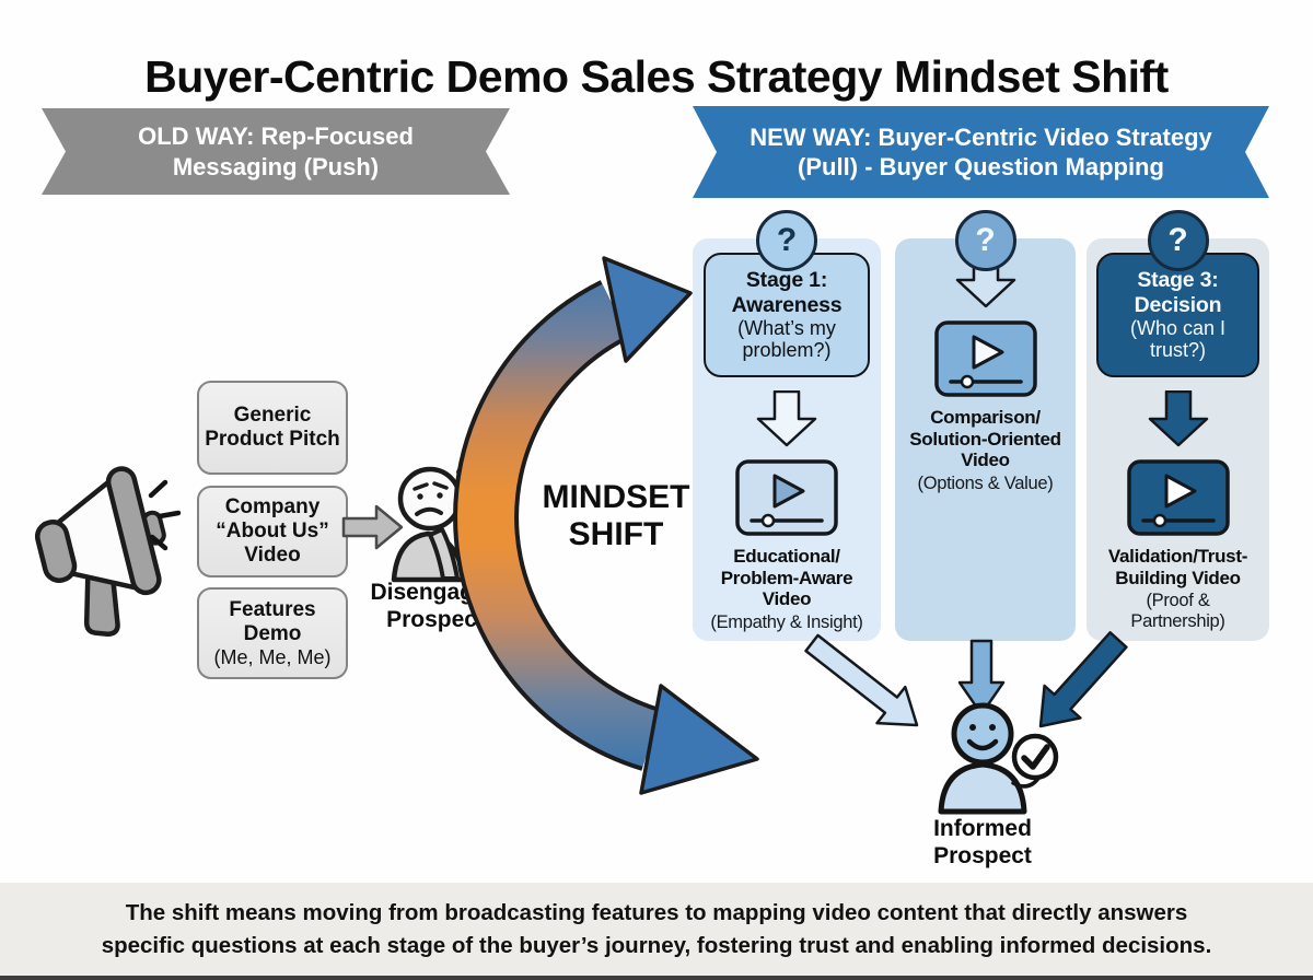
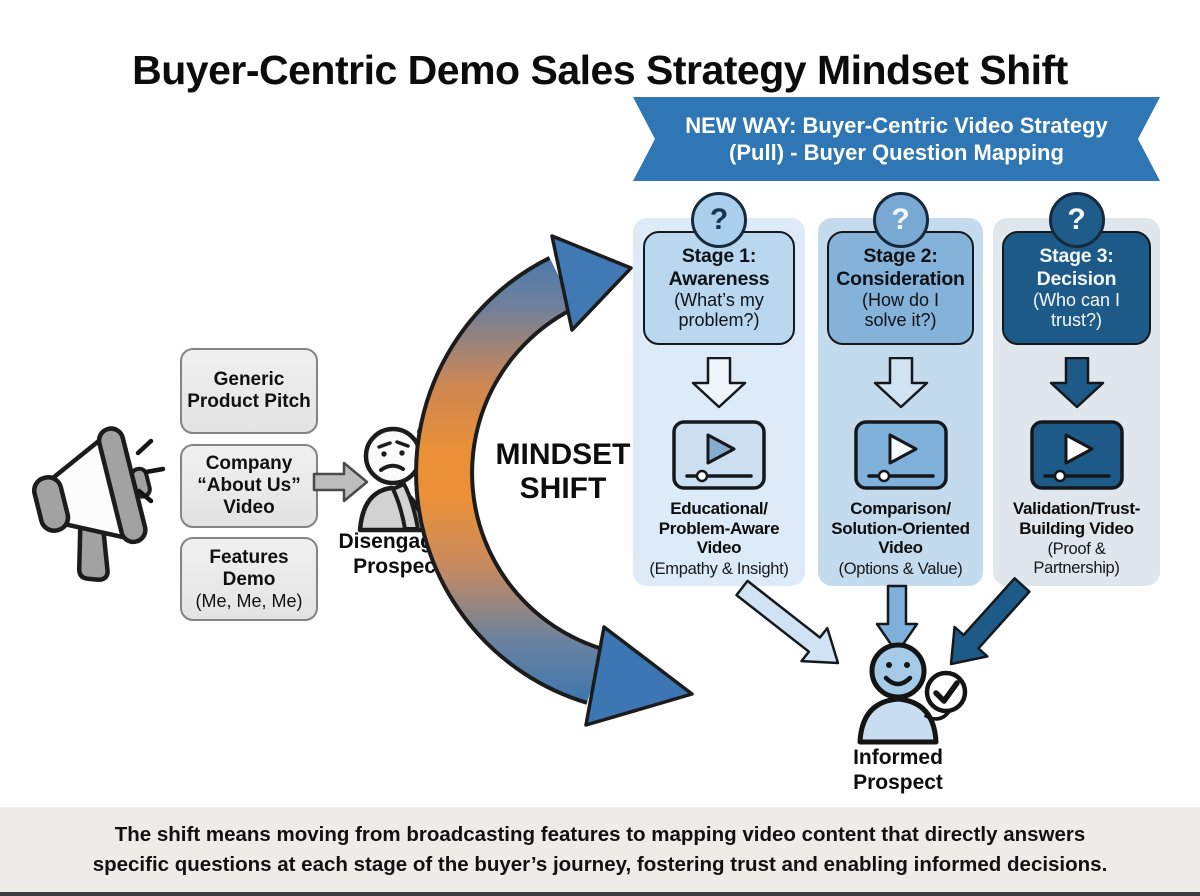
  Buyer-Centric Demo Sales Strategy Mindset Shift
- OLD WAY: Rep-Focused
- Messaging (Push)
  NEW WAY: Buyer-Centric Video Strategy
  (Pull) - Buyer Question Mapping
  Generic
  Product Pitch
  Company
  “About Us”
  Video
  Features Demo
  (Me, Me, Me)
  Disenga
  Prospec
  MINDSET
  SHIFT
  ?
  Stage 1:
  Awareness
  (What’s my
  problem?)
  Educational/
  Problem-Aware
  Video
  (Empathy & Insight)
  ?
+ Stage 2:
+ Consideration
+ (How do I
+ solve it?)
  Comparison/
  Solution-Oriented
  Video
  (Options & Value)
  ?
  Stage 3:
  Decision
  (Who can I
  trust?)
  Validation/Trust-
  Building Video
  (Proof &
  Partnership)
  Informed
  Prospect
  The shift means moving from broadcasting features to mapping video content that directly answers
  specific questions at each stage of the buyer’s journey, fostering trust and enabling informed decisions.
